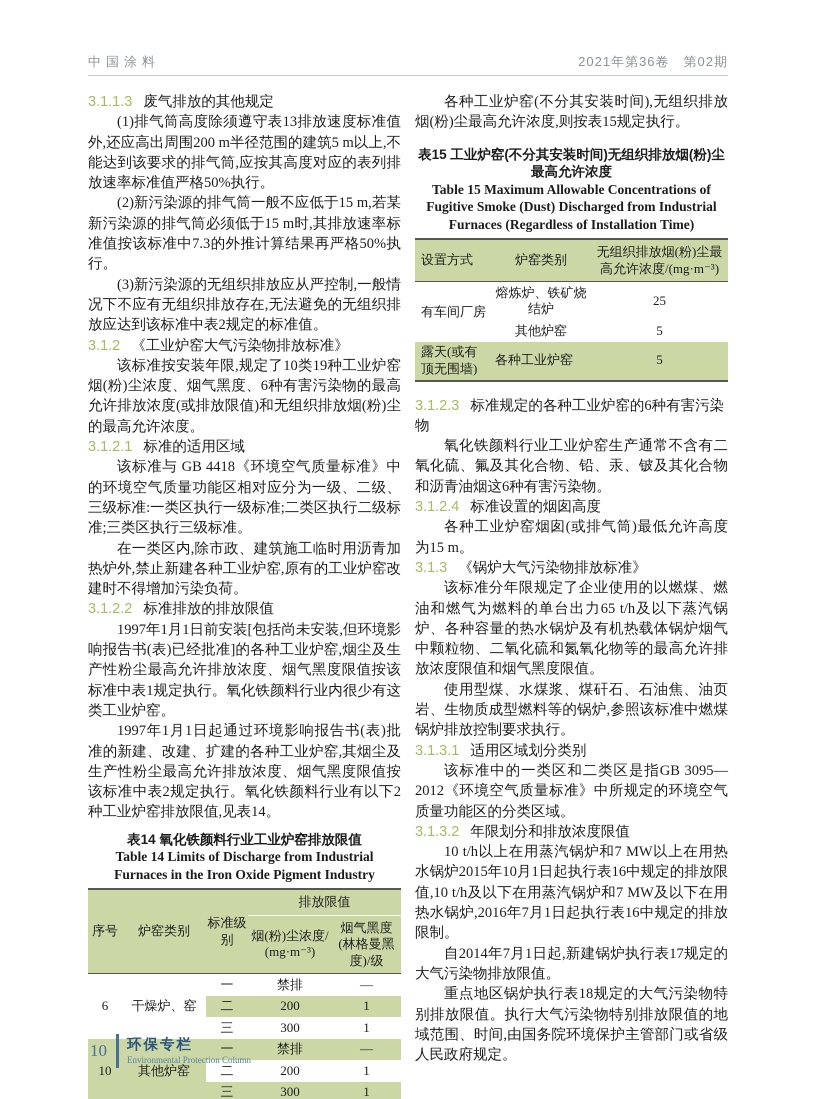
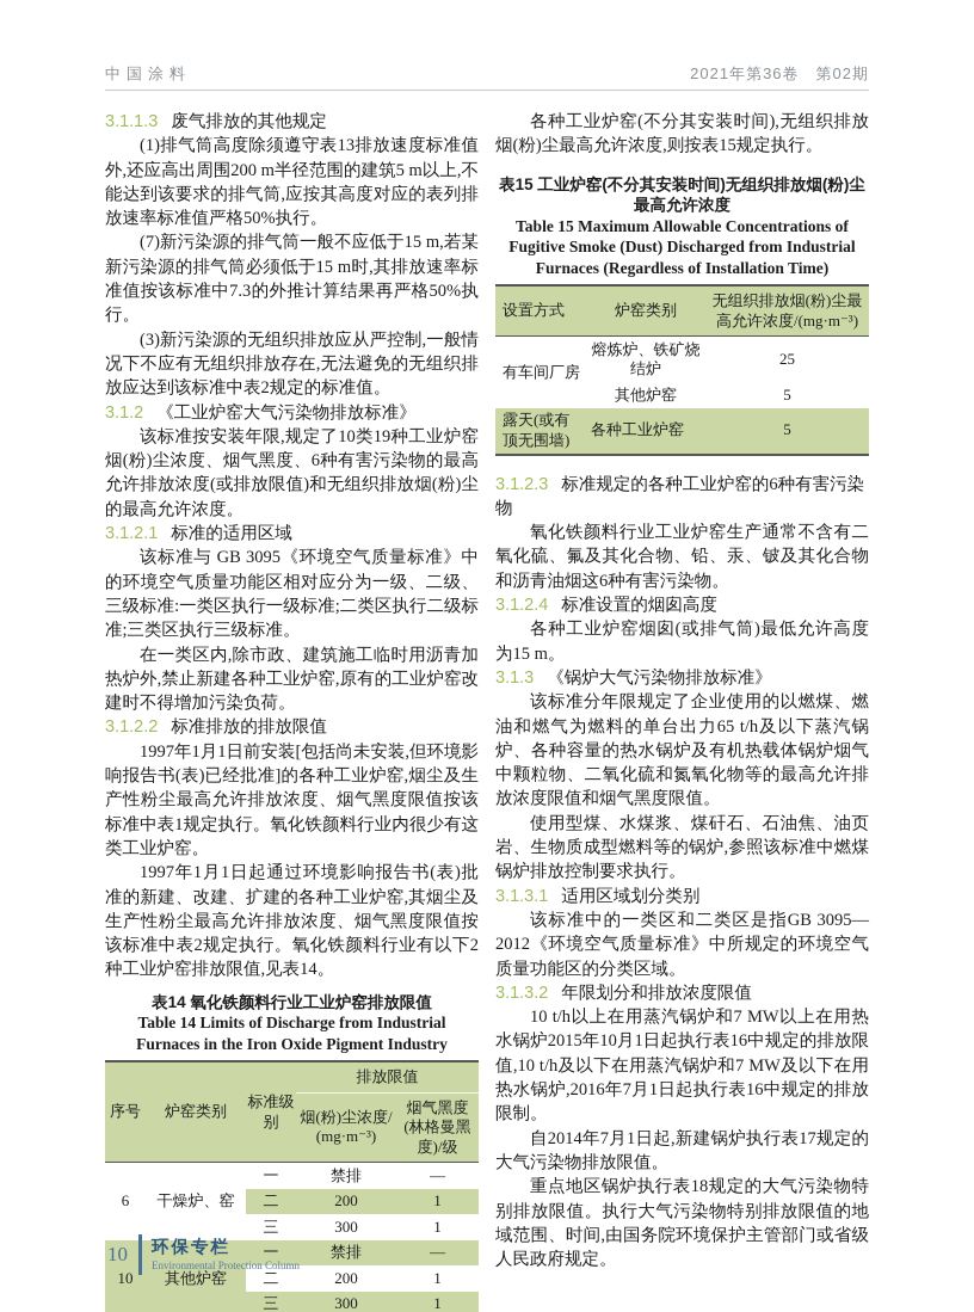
  中国涂料
  2021年第36卷 第02期
  3.1.1.3 废气排放的其他规定
  (1)排气筒高度除须遵守表13排放速度标准值外,还应高出周围200 m半径范围的建筑5 m以上,不能达到该要求的排气筒,应按其高度对应的表列排放速率标准值严格50%执行。
- (2)新污染源的排气筒一般不应低于15 m,若某新污染源的排气筒必须低于15 m时,其排放速率标准值按该标准中7.3的外推计算结果再严格50%执行。
+ (7)新污染源的排气筒一般不应低于15 m,若某新污染源的排气筒必须低于15 m时,其排放速率标准值按该标准中7.3的外推计算结果再严格50%执行。
  (3)新污染源的无组织排放应从严控制,一般情况下不应有无组织排放存在,无法避免的无组织排放应达到该标准中表2规定的标准值。
  3.1.2 《工业炉窑大气污染物排放标准》
  该标准按安装年限,规定了10类19种工业炉窑烟(粉)尘浓度、烟气黑度、6种有害污染物的最高允许排放浓度(或排放限值)和无组织排放烟(粉)尘的最高允许浓度。
  3.1.2.1 标准的适用区域
- 该标准与 GB 4418《环境空气质量标准》中的环境空气质量功能区相对应分为一级、二级、三级标准:一类区执行一级标准;二类区执行二级标准;三类区执行三级标准。
+ 该标准与 GB 3095《环境空气质量标准》中的环境空气质量功能区相对应分为一级、二级、三级标准:一类区执行一级标准;二类区执行二级标准;三类区执行三级标准。
  在一类区内,除市政、建筑施工临时用沥青加热炉外,禁止新建各种工业炉窑,原有的工业炉窑改建时不得增加污染负荷。
  3.1.2.2 标准排放的排放限值
  1997年1月1日前安装[包括尚未安装,但环境影响报告书(表)已经批准]的各种工业炉窑,烟尘及生产性粉尘最高允许排放浓度、烟气黑度限值按该标准中表1规定执行。氧化铁颜料行业内很少有这类工业炉窑。
  1997年1月1日起通过环境影响报告书(表)批准的新建、改建、扩建的各种工业炉窑,其烟尘及生产性粉尘最高允许排放浓度、烟气黑度限值按该标准中表2规定执行。氧化铁颜料行业有以下2种工业炉窑排放限值,见表14。
  表14 氧化铁颜料行业工业炉窑排放限值
  Table 14 Limits of Discharge from Industrial Furnaces in the Iron Oxide Pigment Industry
  序号	炉窑类别	标准级别	排放限值
  烟(粉)尘浓度/ (mg·m⁻³)	烟气黑度(林格曼黑度)/级
  6	干燥炉、窑	一	禁排	—
  二	200	1
  三	300	1
  10	其他炉窑	一	禁排	—
  二	200	1
  三	300	1
  各种工业炉窑(不分其安装时间),无组织排放烟(粉)尘最高允许浓度,则按表15规定执行。
  表15 工业炉窑(不分其安装时间)无组织排放烟(粉)尘最高允许浓度
  Table 15 Maximum Allowable Concentrations of Fugitive Smoke (Dust) Discharged from Industrial Furnaces (Regardless of Installation Time)
  设置方式	炉窑类别	无组织排放烟(粉)尘最高允许浓度/(mg·m⁻³)
  有车间厂房	熔炼炉、铁矿烧结炉	25
  其他炉窑	5
  露天(或有顶无围墙)	各种工业炉窑	5
  3.1.2.3 标准规定的各种工业炉窑的6种有害污染物
  氧化铁颜料行业工业炉窑生产通常不含有二氧化硫、氟及其化合物、铅、汞、铍及其化合物和沥青油烟这6种有害污染物。
  3.1.2.4 标准设置的烟囱高度
  各种工业炉窑烟囱(或排气筒)最低允许高度为15 m。
  3.1.3 《锅炉大气污染物排放标准》
  该标准分年限规定了企业使用的以燃煤、燃油和燃气为燃料的单台出力65 t/h及以下蒸汽锅炉、各种容量的热水锅炉及有机热载体锅炉烟气中颗粒物、二氧化硫和氮氧化物等的最高允许排放浓度限值和烟气黑度限值。
  使用型煤、水煤浆、煤矸石、石油焦、油页岩、生物质成型燃料等的锅炉,参照该标准中燃煤锅炉排放控制要求执行。
  3.1.3.1 适用区域划分类别
  该标准中的一类区和二类区是指GB 3095—2012《环境空气质量标准》中所规定的环境空气质量功能区的分类区域。
  3.1.3.2 年限划分和排放浓度限值
  10 t/h以上在用蒸汽锅炉和7 MW以上在用热水锅炉2015年10月1日起执行表16中规定的排放限值,10 t/h及以下在用蒸汽锅炉和7 MW及以下在用热水锅炉,2016年7月1日起执行表16中规定的排放限制。
  自2014年7月1日起,新建锅炉执行表17规定的大气污染物排放限值。
  重点地区锅炉执行表18规定的大气污染物特别排放限值。执行大气污染物特别排放限值的地域范围、时间,由国务院环境保护主管部门或省级人民政府规定。
  10
  环保专栏
  Environmental Protection Column
